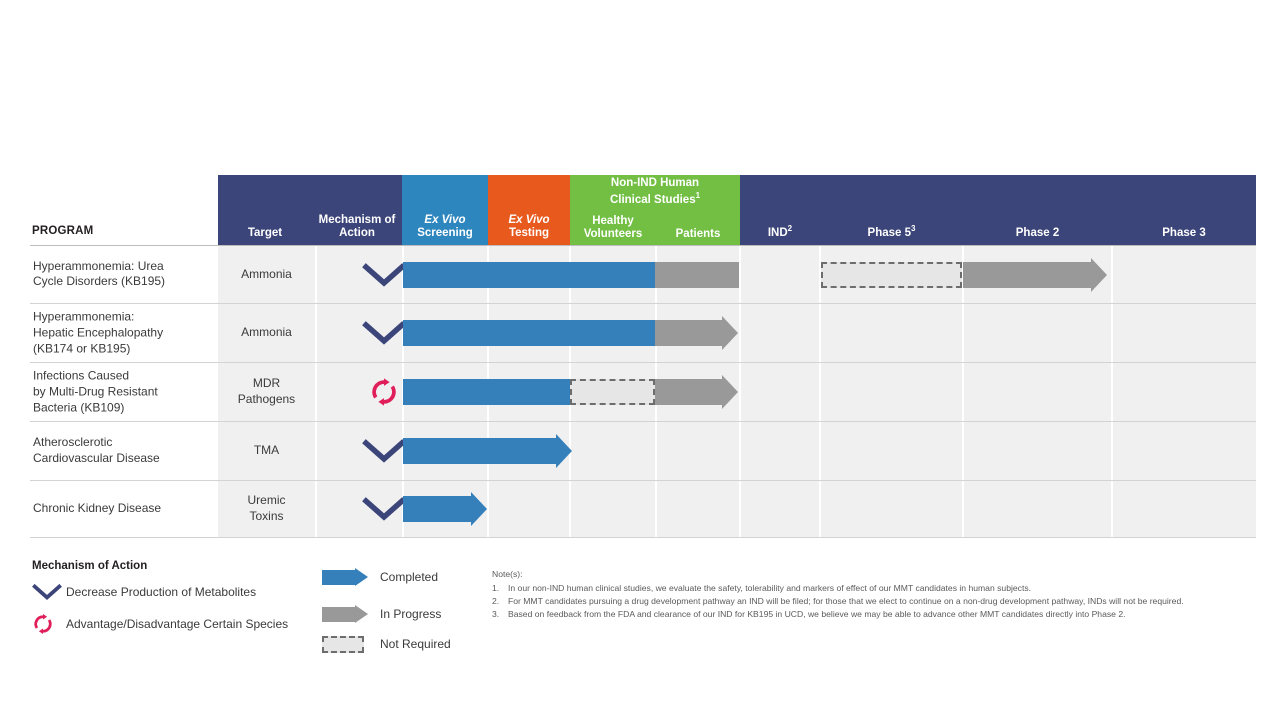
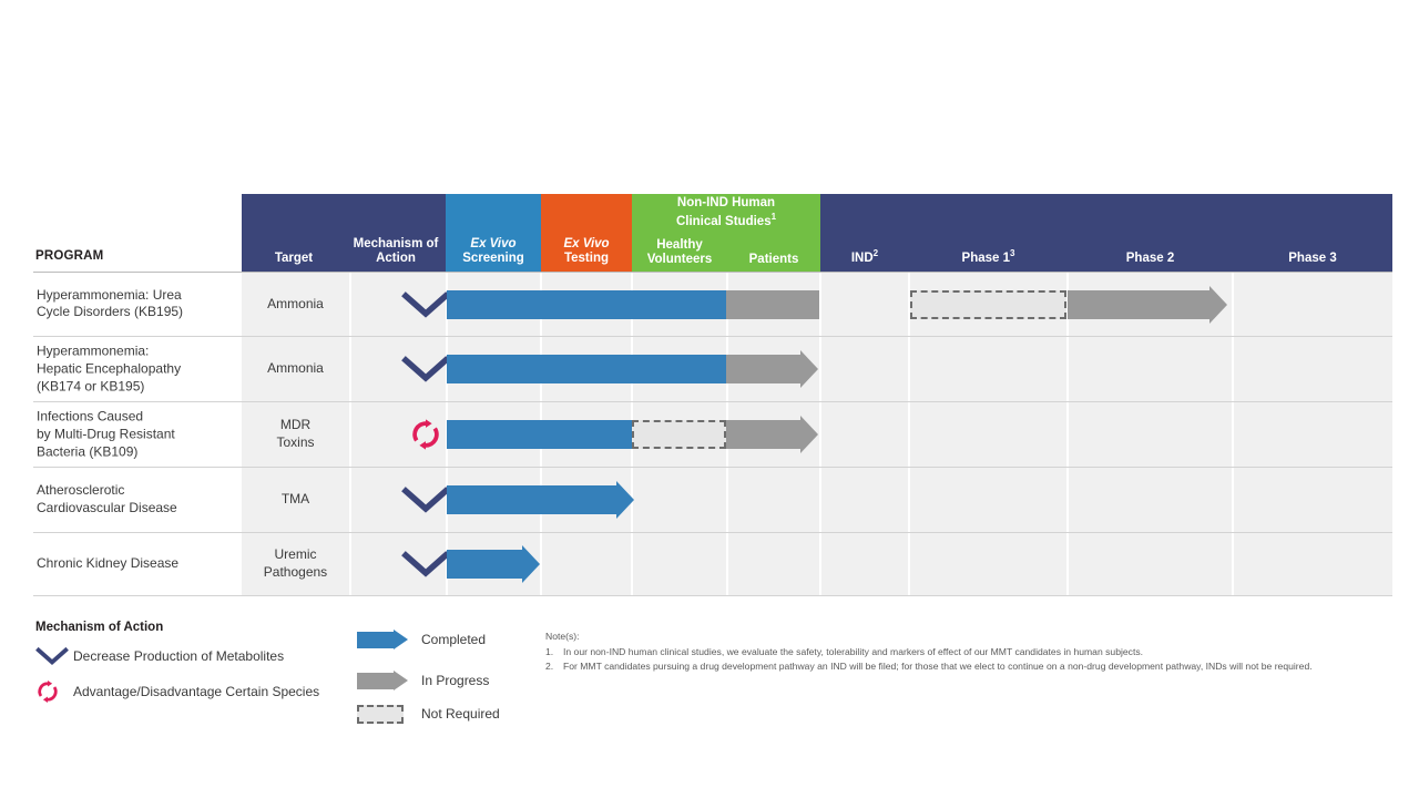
  Target
  Mechanism of
  Action
  Ex Vivo
  Screening
  Ex Vivo
  Testing
  Non-IND Human
  Clinical Studies1
  Healthy
  Volunteers
  Patients
  IND2
- Phase 53
+ Phase 13
  Phase 2
  Phase 3
  PROGRAM
  Hyperammonemia: Urea
  Cycle Disorders (KB195)
  Ammonia
  Hyperammonemia:
  Hepatic Encephalopathy
  (KB174 or KB195)
  Ammonia
  Infections Caused
  by Multi-Drug Resistant
  Bacteria (KB109)
  MDR
- Pathogens
+ Toxins
  Atherosclerotic
  Cardiovascular Disease
  TMA
  Chronic Kidney Disease
  Uremic
- Toxins
+ Pathogens
  Mechanism of Action
  Decrease Production of Metabolites
  Advantage/Disadvantage Certain Species
  Completed
  In Progress
  Not Required
  Note(s):
  1.
  In our non-IND human clinical studies, we evaluate the safety, tolerability and markers of effect of our MMT candidates in human subjects.
  2.
  For MMT candidates pursuing a drug development pathway an IND will be filed; for those that we elect to continue on a non-drug development pathway, INDs will not be required.
- 3.
- Based on feedback from the FDA and clearance of our IND for KB195 in UCD, we believe we may be able to advance other MMT candidates directly into Phase 2.
